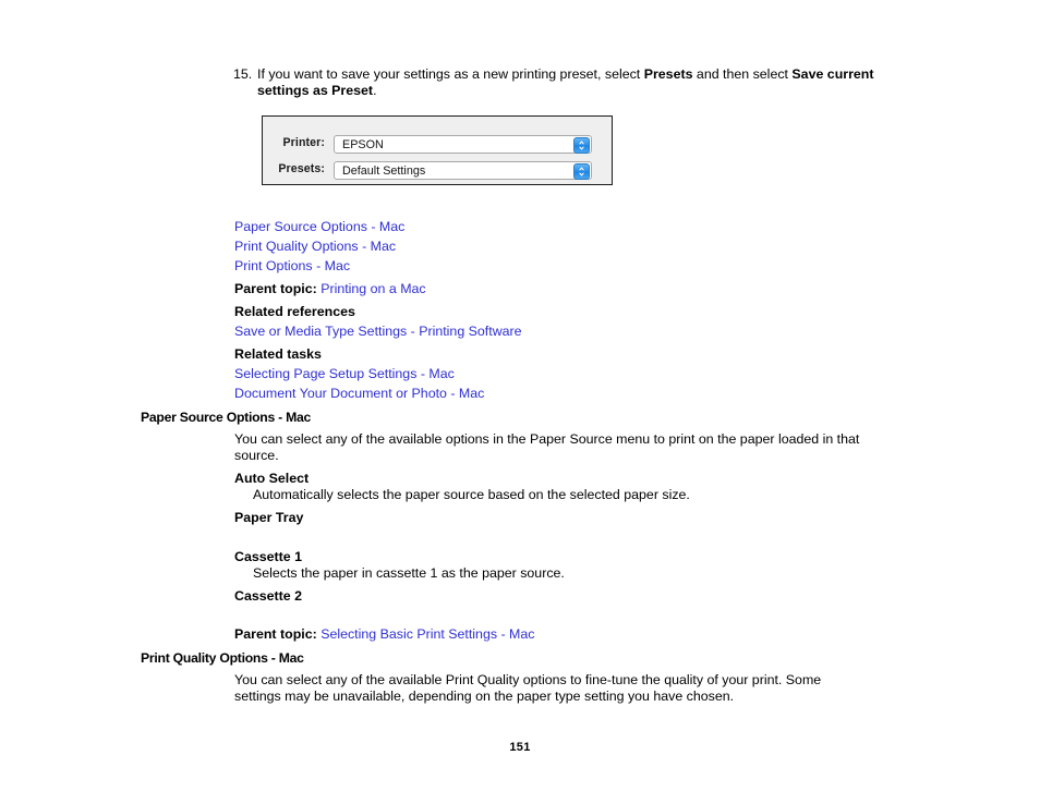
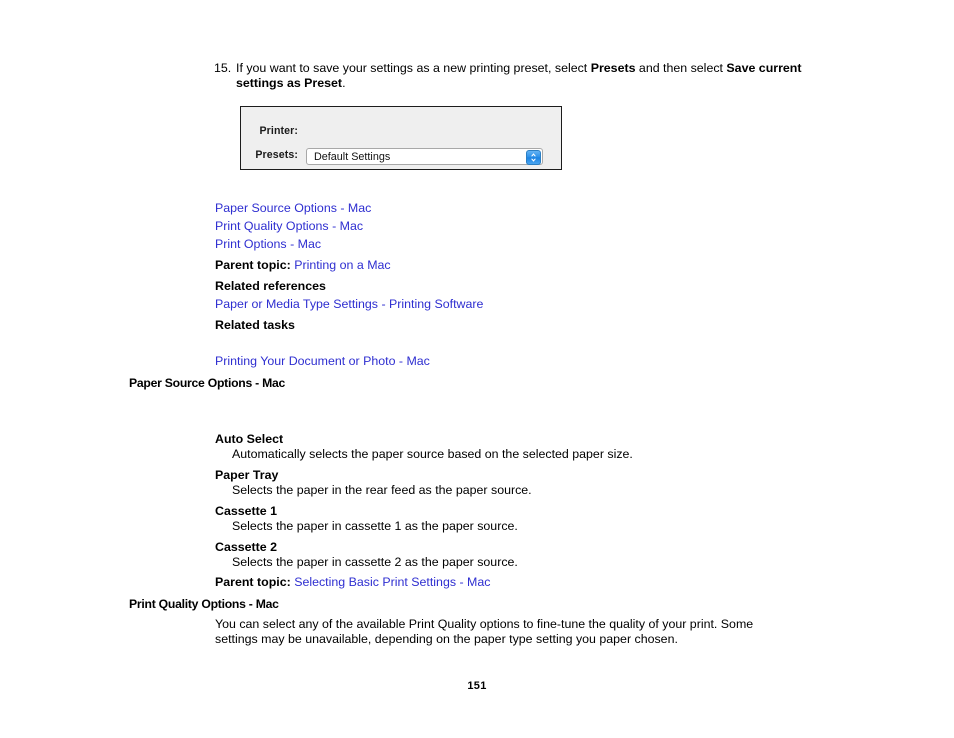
  15.
  If you want to save your settings as a new printing preset, select Presets and then select Save current settings as Preset.
  Printer:
- EPSON
  Presets:
  Default Settings
  Paper Source Options - Mac
  Print Quality Options - Mac
  Print Options - Mac
  Parent topic: Printing on a Mac
  Related references
- Save or Media Type Settings - Printing Software
+ Paper or Media Type Settings - Printing Software
  Related tasks
- Selecting Page Setup Settings - Mac
- Document Your Document or Photo - Mac
+ Printing Your Document or Photo - Mac
  Paper Source Options - Mac
- You can select any of the available options in the Paper Source menu to print on the paper loaded in that source.
  Auto Select
  Automatically selects the paper source based on the selected paper size.
  Paper Tray
+ Selects the paper in the rear feed as the paper source.
  Cassette 1
  Selects the paper in cassette 1 as the paper source.
  Cassette 2
+ Selects the paper in cassette 2 as the paper source.
  Parent topic: Selecting Basic Print Settings - Mac
  Print Quality Options - Mac
- You can select any of the available Print Quality options to fine-tune the quality of your print. Some settings may be unavailable, depending on the paper type setting you have chosen.
+ You can select any of the available Print Quality options to fine-tune the quality of your print. Some settings may be unavailable, depending on the paper type setting you paper chosen.
  151
